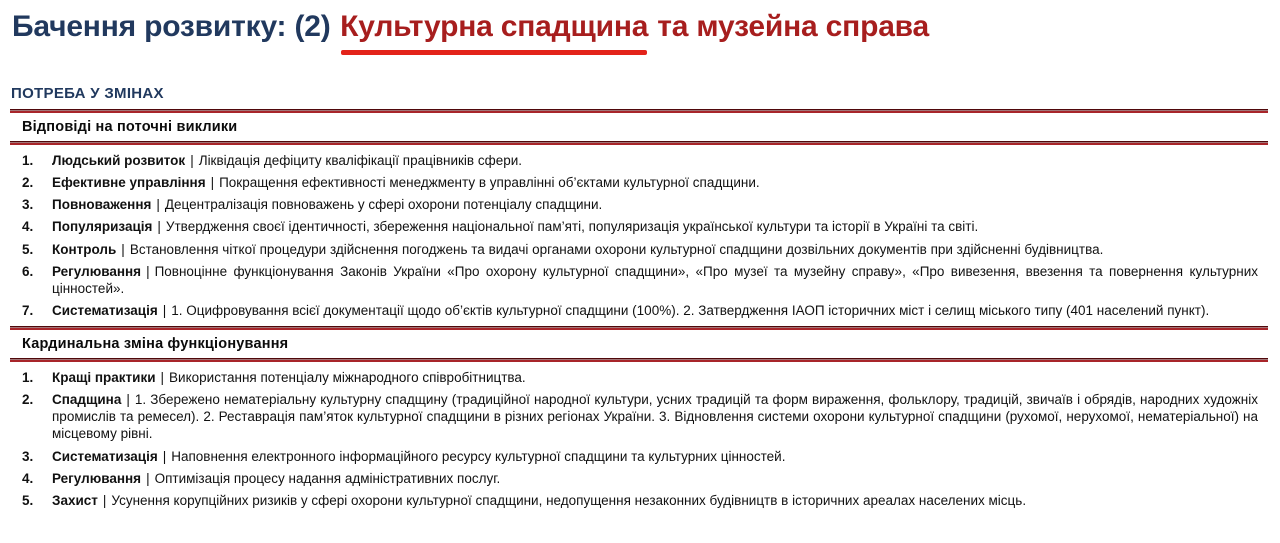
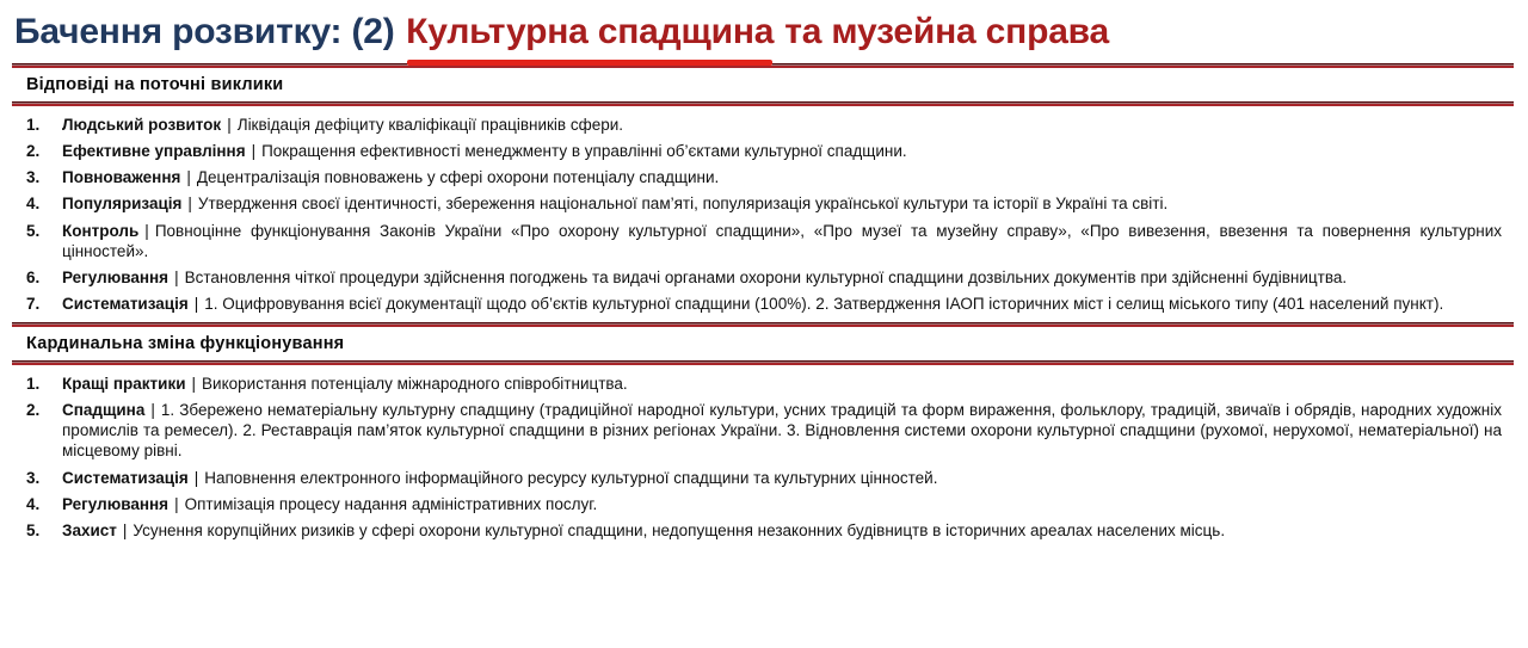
  Бачення розвитку: (2) Культурна спадщина та музейна справа
- ПОТРЕБА У ЗМІНАХ
  Відповіді на поточні виклики
  1.
  Людський розвиток | Ліквідація дефіциту кваліфікації працівників сфери.
  2.
  Ефективне управління | Покращення ефективності менеджменту в управлінні об’єктами культурної спадщини.
  3.
  Повноваження | Децентралізація повноважень у сфері охорони потенціалу спадщини.
  4.
  Популяризація | Утвердження своєї ідентичності, збереження національної пам’яті, популяризація української культури та історії в Україні та світі.
  5.
- Контроль | Встановлення чіткої процедури здійснення погоджень та видачі органами охорони культурної спадщини дозвільних документів при здійсненні будівництва.
+ Контроль | Повноцінне функціонування Законів України «Про охорону культурної спадщини», «Про музеї та музейну справу», «Про вивезення, ввезення та повернення культурних цінностей».
  6.
- Регулювання | Повноцінне функціонування Законів України «Про охорону культурної спадщини», «Про музеї та музейну справу», «Про вивезення, ввезення та повернення культурних цінностей».
+ Регулювання | Встановлення чіткої процедури здійснення погоджень та видачі органами охорони культурної спадщини дозвільних документів при здійсненні будівництва.
  7.
  Систематизація | 1. Оцифровування всієї документації щодо об’єктів культурної спадщини (100%). 2. Затвердження ІАОП історичних міст і селищ міського типу (401 населений пункт).
  Кардинальна зміна функціонування
  1.
  Кращі практики | Використання потенціалу міжнародного співробітництва.
  2.
  Спадщина | 1. Збережено нематеріальну культурну спадщину (традиційної народної культури, усних традицій та форм вираження, фольклору, традицій, звичаїв і обрядів, народних художніх промислів та ремесел). 2. Реставрація пам’яток культурної спадщини в різних регіонах України. 3. Відновлення системи охорони культурної спадщини (рухомої, нерухомої, нематеріальної) на місцевому рівні.
  3.
  Систематизація | Наповнення електронного інформаційного ресурсу культурної спадщини та культурних цінностей.
  4.
  Регулювання | Оптимізація процесу надання адміністративних послуг.
  5.
  Захист | Усунення корупційних ризиків у сфері охорони культурної спадщини, недопущення незаконних будівництв в історичних ареалах населених місць.
